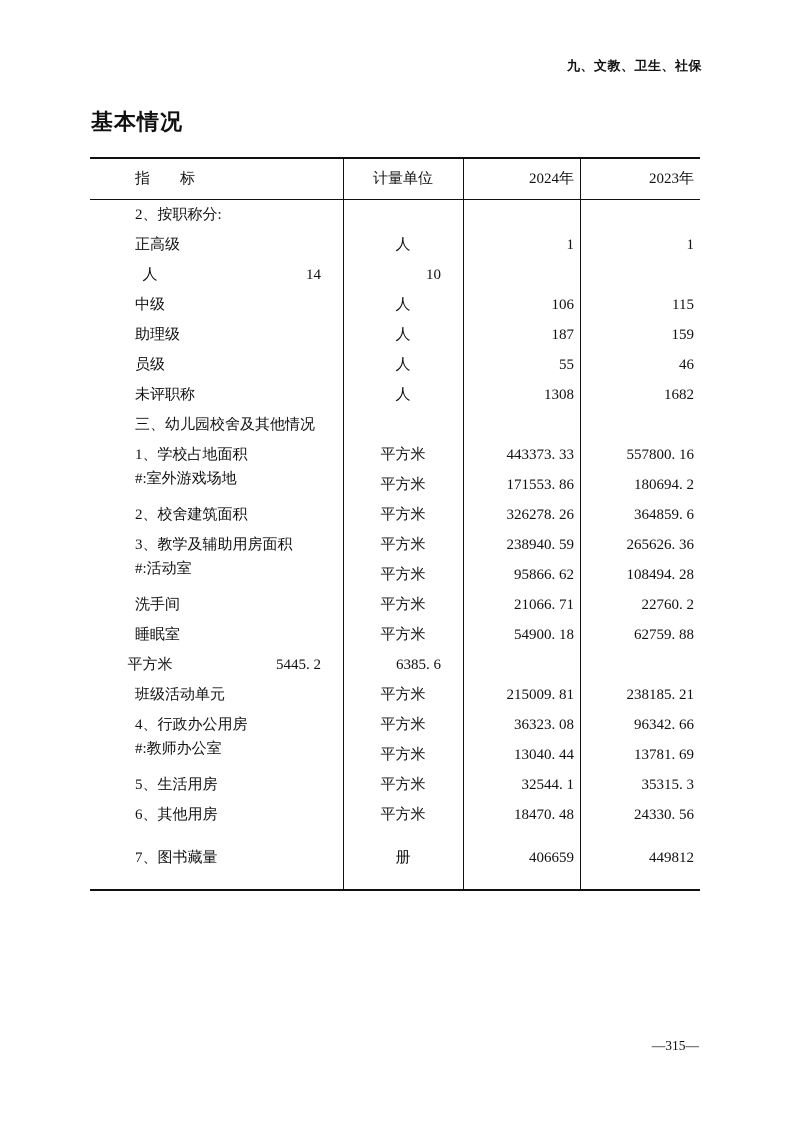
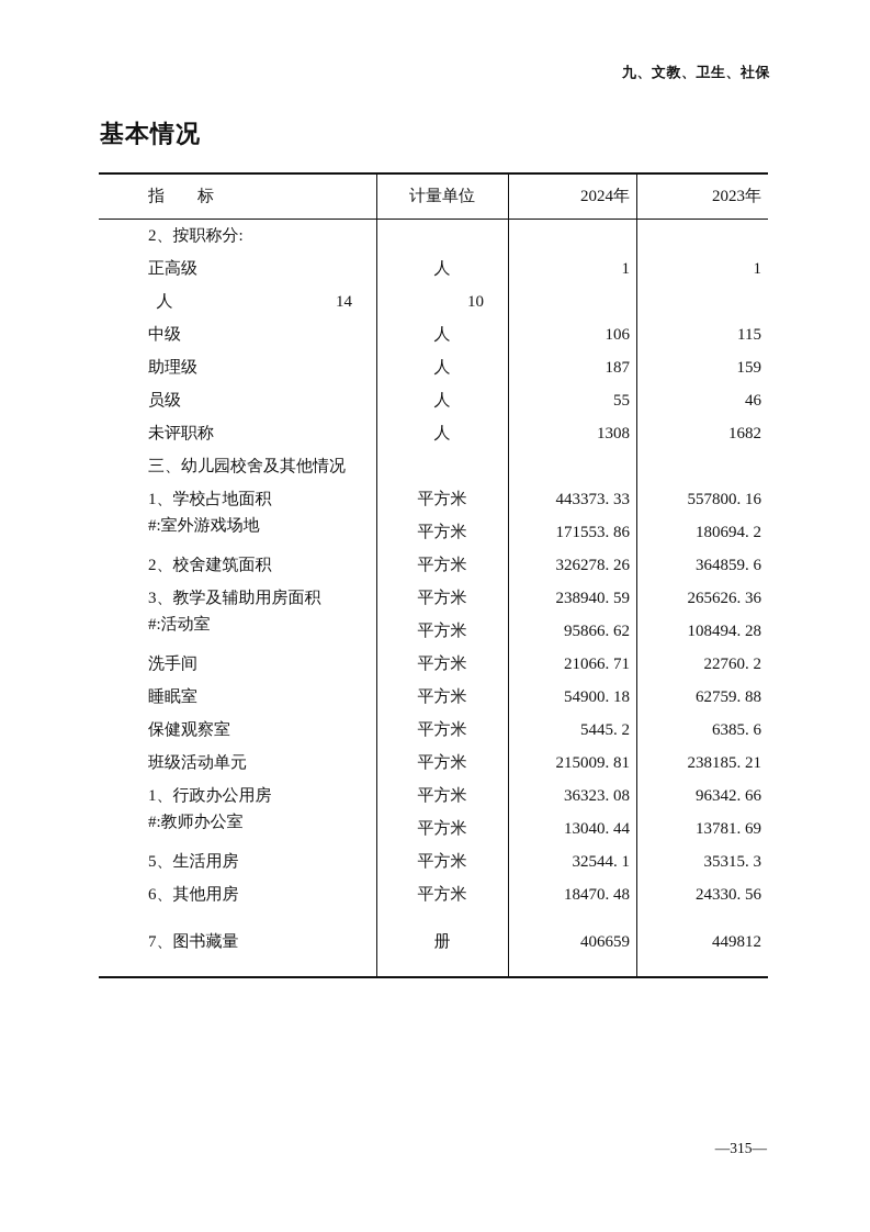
  九、文教、卫生、社保
  基本情况
  指 标
  计量单位
  2024年
  2023年
  2、按职称分:
  正高级
  人
  1
  1
  人
  14
  10
  中级
  人
  106
  115
  助理级
  人
  187
  159
  员级
  人
  55
  46
  未评职称
  人
  1308
  1682
  三、幼儿园校舍及其他情况
  1、学校占地面积
  平方米
  443373. 33
  557800. 16
  #:室外游戏场地
  平方米
  171553. 86
  180694. 2
  2、校舍建筑面积
  平方米
  326278. 26
  364859. 6
  3、教学及辅助用房面积
  平方米
  238940. 59
  265626. 36
  #:活动室
  平方米
  95866. 62
  108494. 28
  洗手间
  平方米
  21066. 71
  22760. 2
  睡眠室
  平方米
  54900. 18
  62759. 88
+ 保健观察室
  平方米
  5445. 2
  6385. 6
  班级活动单元
  平方米
  215009. 81
  238185. 21
- 4、行政办公用房
+ 1、行政办公用房
  平方米
  36323. 08
  96342. 66
  #:教师办公室
  平方米
  13040. 44
  13781. 69
  5、生活用房
  平方米
  32544. 1
  35315. 3
  6、其他用房
  平方米
  18470. 48
  24330. 56
  7、图书藏量
  册
  406659
  449812
  —315—
